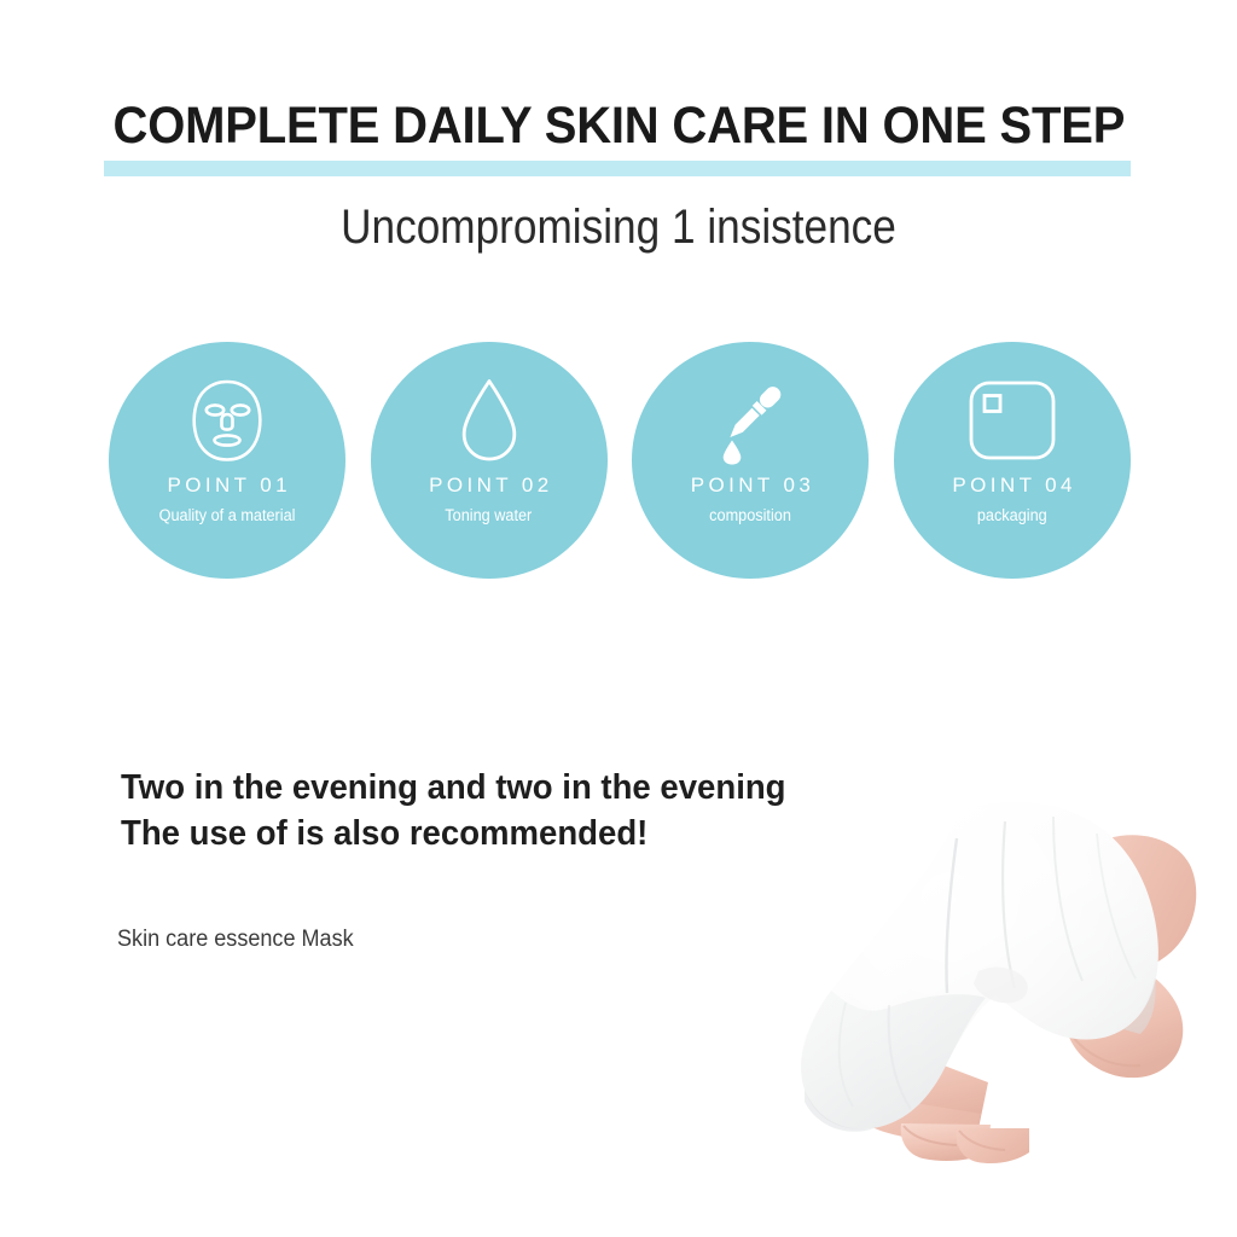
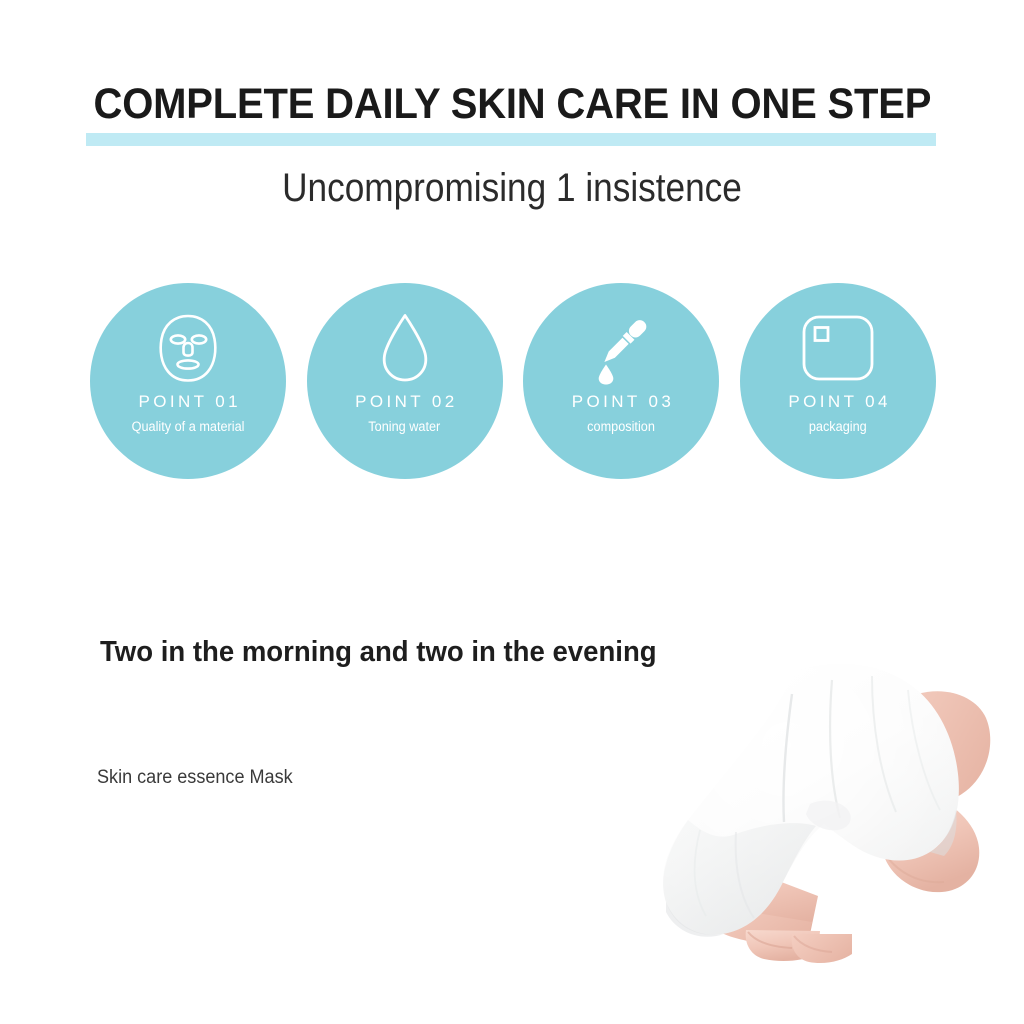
  COMPLETE DAILY SKIN CARE IN ONE STEP
  Uncompromising 1 insistence
  POINT 01
  Quality of a material
  POINT 02
  Toning water
  POINT 03
  composition
  POINT 04
  packaging
- Two in the evening and two in the evening
+ Two in the morning and two in the evening
- The use of is also recommended!
  Skin care essence Mask
